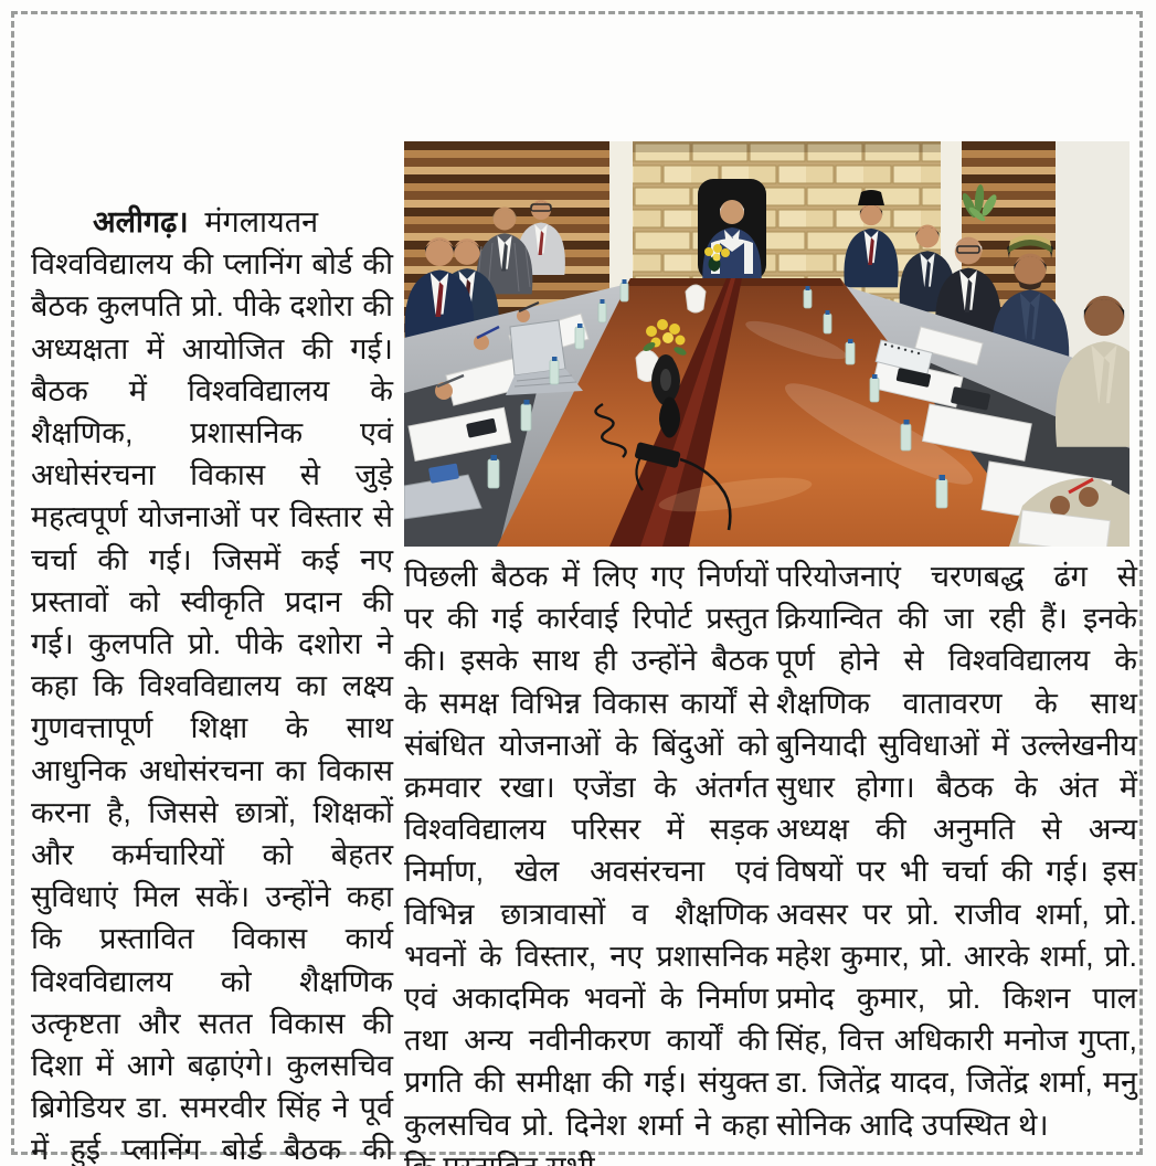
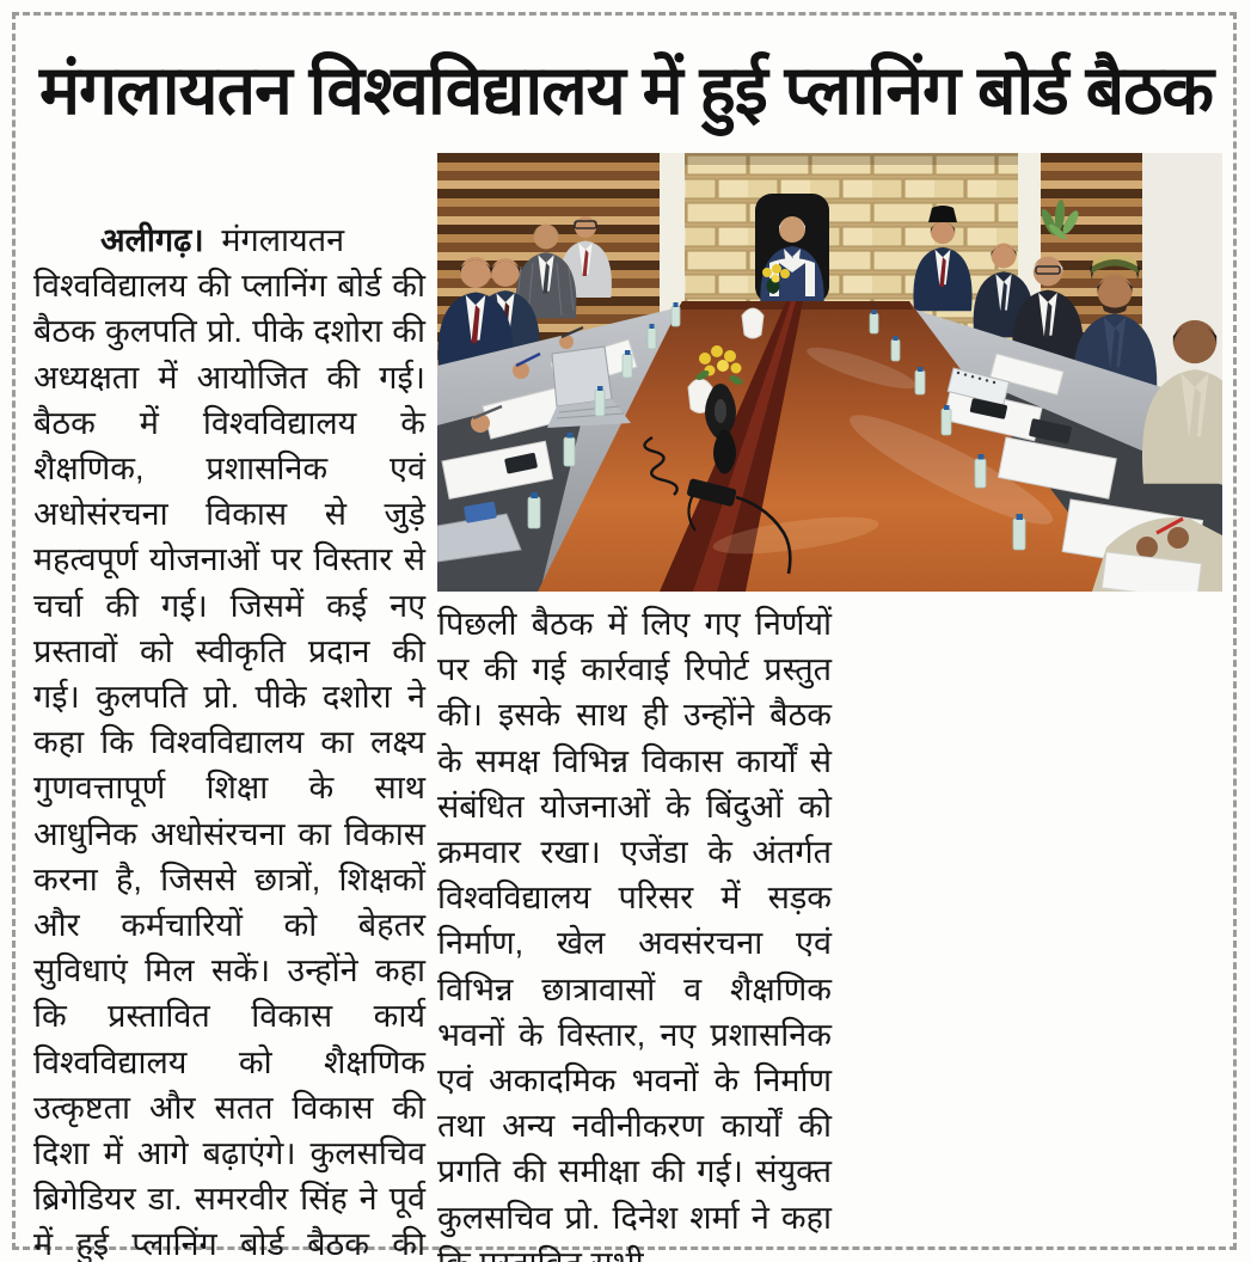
+ मंगलायतन विश्वविद्यालय में हुई प्लानिंग बोर्ड बैठक
  अलीगढ़। मंगलायतन विश्वविद्यालय की प्लानिंग बोर्ड की बैठक कुलपति प्रो. पीके दशोरा की अध्यक्षता में आयोजित की गई। बैठक में विश्वविद्यालय के शैक्षणिक, प्रशासनिक एवं अधोसंरचना विकास से जुड़े महत्वपूर्ण योजनाओं पर विस्तार से चर्चा की गई। जिसमें कई नए प्रस्तावों को स्वीकृति प्रदान की गई। कुलपति प्रो. पीके दशोरा ने कहा कि विश्वविद्यालय का लक्ष्य गुणवत्तापूर्ण शिक्षा के साथ आधुनिक अधोसंरचना का विकास करना है, जिससे छात्रों, शिक्षकों और कर्मचारियों को बेहतर सुविधाएं मिल सकें। उन्होंने कहा कि प्रस्तावित विकास कार्य विश्वविद्यालय को शैक्षणिक उत्कृष्टता और सतत विकास की दिशा में आगे बढ़ाएंगे। कुलसचिव ब्रिगेडियर डा. समरवीर सिंह ने पूर्व में हुई प्लानिंग बोर्ड बैठक की
  पिछली बैठक में लिए गए निर्णयों पर की गई कार्रवाई रिपोर्ट प्रस्तुत की। इसके साथ ही उन्होंने बैठक के समक्ष विभिन्न विकास कार्यों से संबंधित योजनाओं के बिंदुओं को क्रमवार रखा। एजेंडा के अंतर्गत विश्वविद्यालय परिसर में सड़क निर्माण, खेल अवसंरचना एवं विभिन्न छात्रावासों व शैक्षणिक भवनों के विस्तार, नए प्रशासनिक एवं अकादमिक भवनों के निर्माण तथा अन्य नवीनीकरण कार्यों की प्रगति की समीक्षा की गई। संयुक्त कुलसचिव प्रो. दिनेश शर्मा ने कहा
- परियोजनाएं चरणबद्ध ढंग से क्रियान्वित की जा रही हैं। इनके पूर्ण होने से विश्वविद्यालय के शैक्षणिक वातावरण के साथ बुनियादी सुविधाओं में उल्लेखनीय सुधार होगा। बैठक के अंत में अध्यक्ष की अनुमति से अन्य विषयों पर भी चर्चा की गई। इस अवसर पर प्रो. राजीव शर्मा, प्रो. महेश कुमार, प्रो. आरके शर्मा, प्रो. प्रमोद कुमार, प्रो. किशन पाल सिंह, वित्त अधिकारी मनोज गुप्ता, डा. जितेंद्र यादव, जितेंद्र शर्मा, मनु सोनिक आदि उपस्थित थे।
